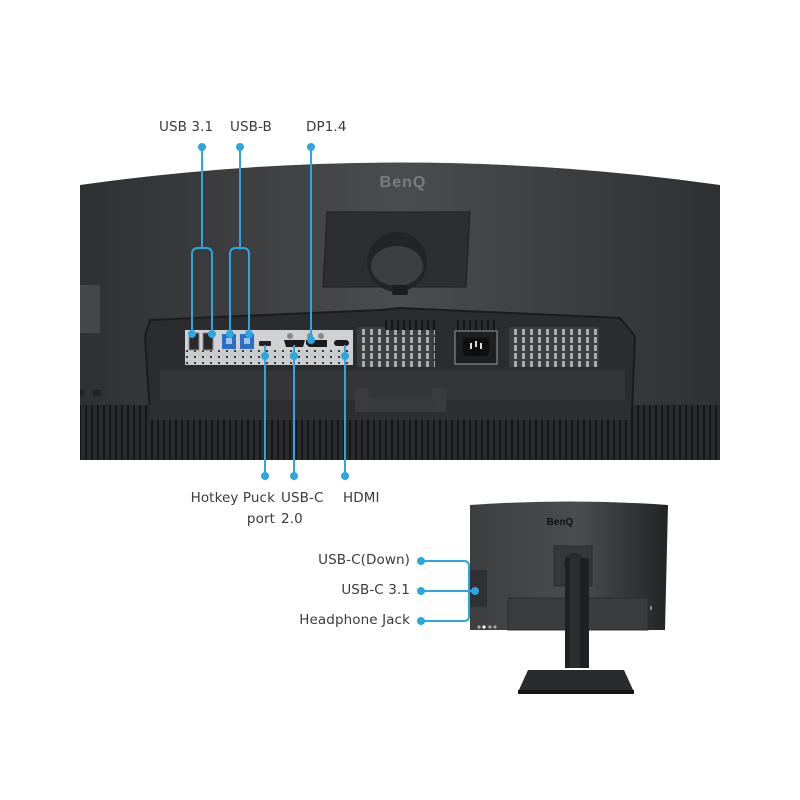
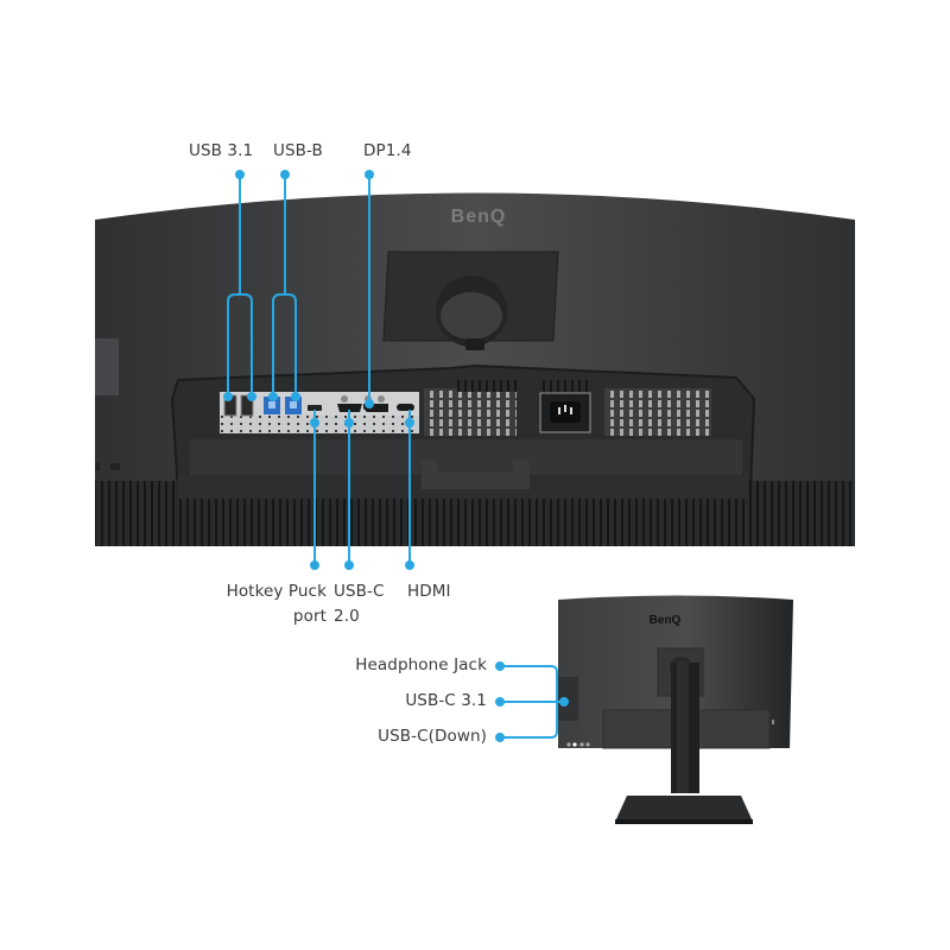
  BenQ
  BenQ
  USB 3.1
  USB-B
  DP1.4
  Hotkey Puck
  port
  USB-C
  2.0
  HDMI
- USB-C(Down)
+ Headphone Jack
  USB-C 3.1
- Headphone Jack
+ USB-C(Down)
